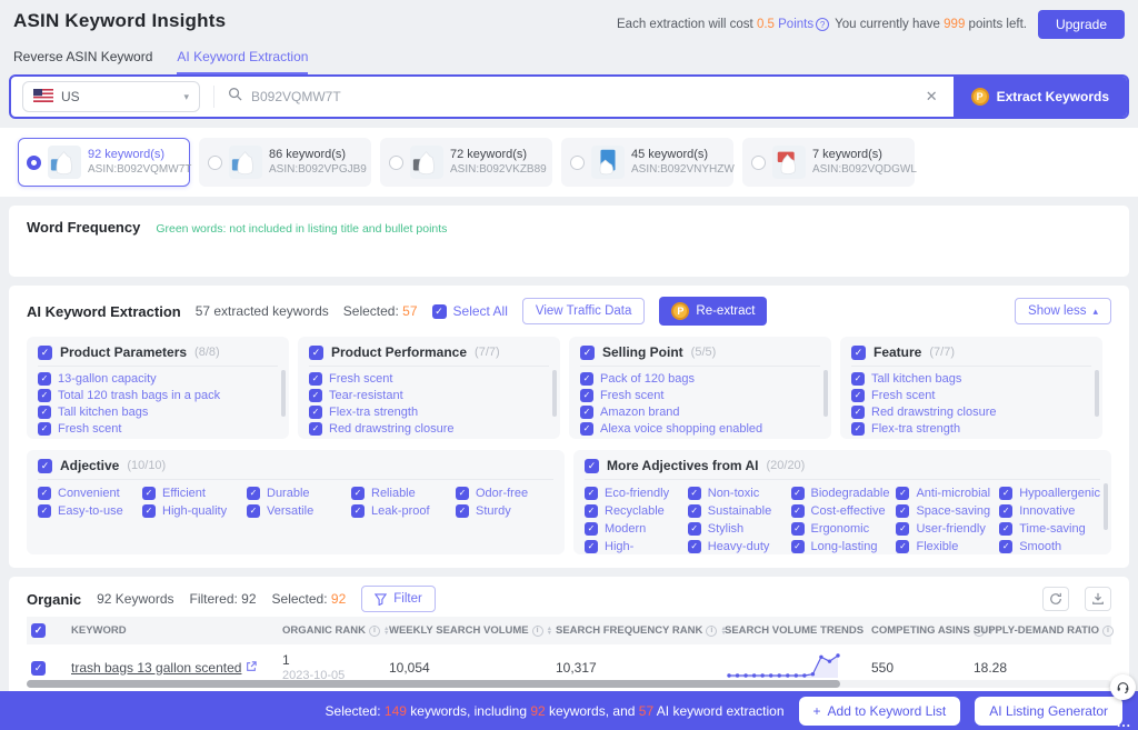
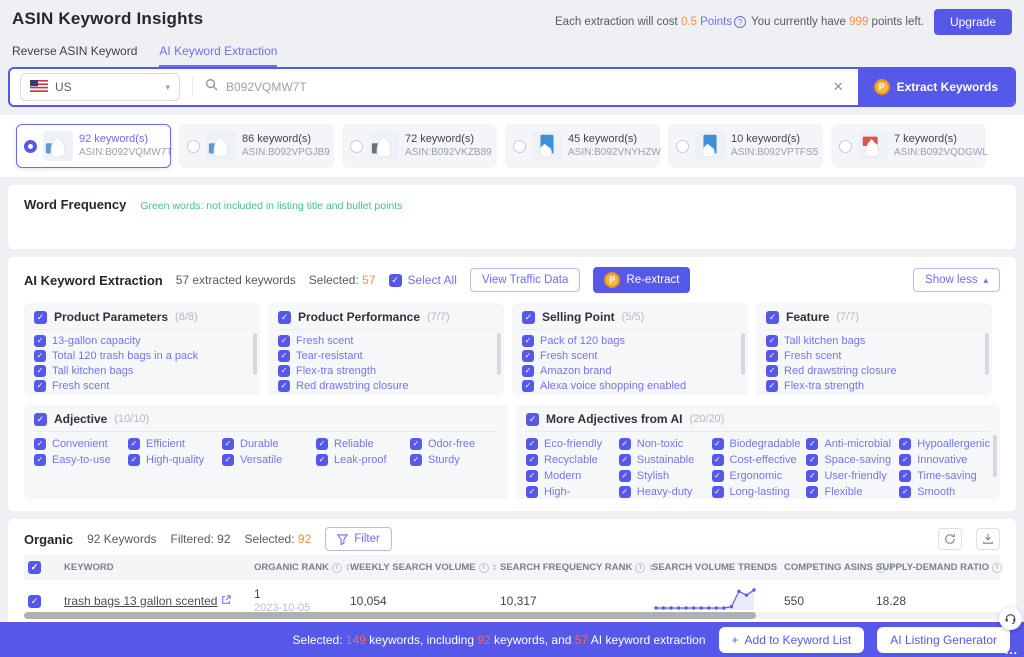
  ASIN Keyword Insights
  Each extraction will cost 0.5 Points You currently have 999 points left.
  Upgrade
  Reverse ASIN Keyword
  AI Keyword Extraction
  US
  ▾
  B092VQMW7T
  ✕
  Extract Keywords
  92 keyword(s)
  ASIN:B092VQMW7T
  86 keyword(s)
  ASIN:B092VPGJB9
  72 keyword(s)
  ASIN:B092VKZB89
  45 keyword(s)
  ASIN:B092VNYHZW
+ 10 keyword(s)
+ ASIN:B092VPTFS5
  7 keyword(s)
  ASIN:B092VQDGWL
  Word Frequency
  Green words: not included in listing title and bullet points
  AI Keyword Extraction
  57 extracted keywords
  Selected: 57
  Select All
  View Traffic Data
  Re-extract
  Show less
  ▴
  Product Parameters
  (8/8)
  13-gallon capacity
  Total 120 trash bags in a pack
  Tall kitchen bags
  Fresh scent
  Product Performance
  (7/7)
  Fresh scent
  Tear-resistant
  Flex-tra strength
  Red drawstring closure
  Selling Point
  (5/5)
  Pack of 120 bags
  Fresh scent
  Amazon brand
  Alexa voice shopping enabled
  Feature
  (7/7)
  Tall kitchen bags
  Fresh scent
  Red drawstring closure
  Flex-tra strength
  Adjective
  (10/10)
  Convenient
  Efficient
  Durable
  Reliable
  Odor-free
  Easy-to-use
  High-quality
  Versatile
  Leak-proof
  Sturdy
  More Adjectives from AI
  (20/20)
  Eco-friendly
  Non-toxic
  Biodegradable
  Anti-microbial
  Hypoallergenic
  Recyclable
  Sustainable
  Cost-effective
  Space-saving
  Innovative
  Modern
  Stylish
  Ergonomic
  User-friendly
  Time-saving
  High-
  Heavy-duty
  Long-lasting
  Flexible
  Smooth
  Organic
  92 Keywords
  Filtered: 92
  Selected: 92
  Filter
  	KEYWORD	ORGANIC RANK	WEEKLY SEARCH VOLUME	SEARCH FREQUENCY RANK	SEARCH VOLUME TRENDS	COMPETING ASINS	SUPPLY-DEMAND RATIO
  	trash bags 13 gallon scented	12023-10-05	10,054	10,317		550	18.28
  Selected: 149 keywords, including 92 keywords, and 57 AI keyword extraction
  +
  Add to Keyword List
  AI Listing Generator
  ...
